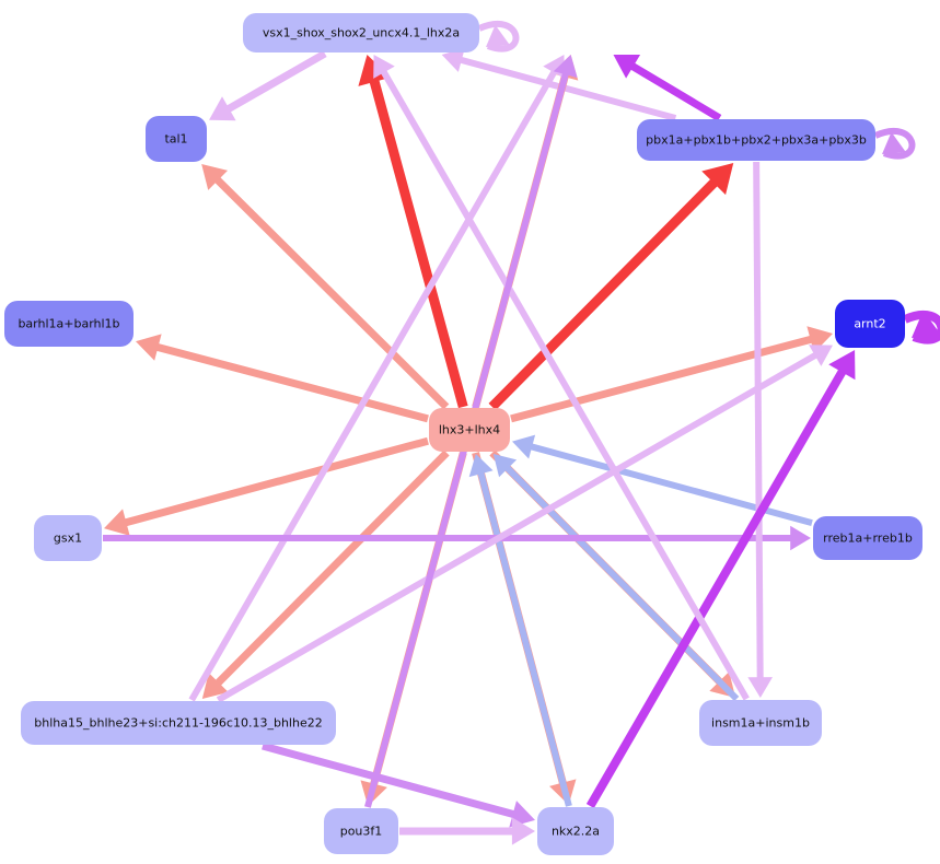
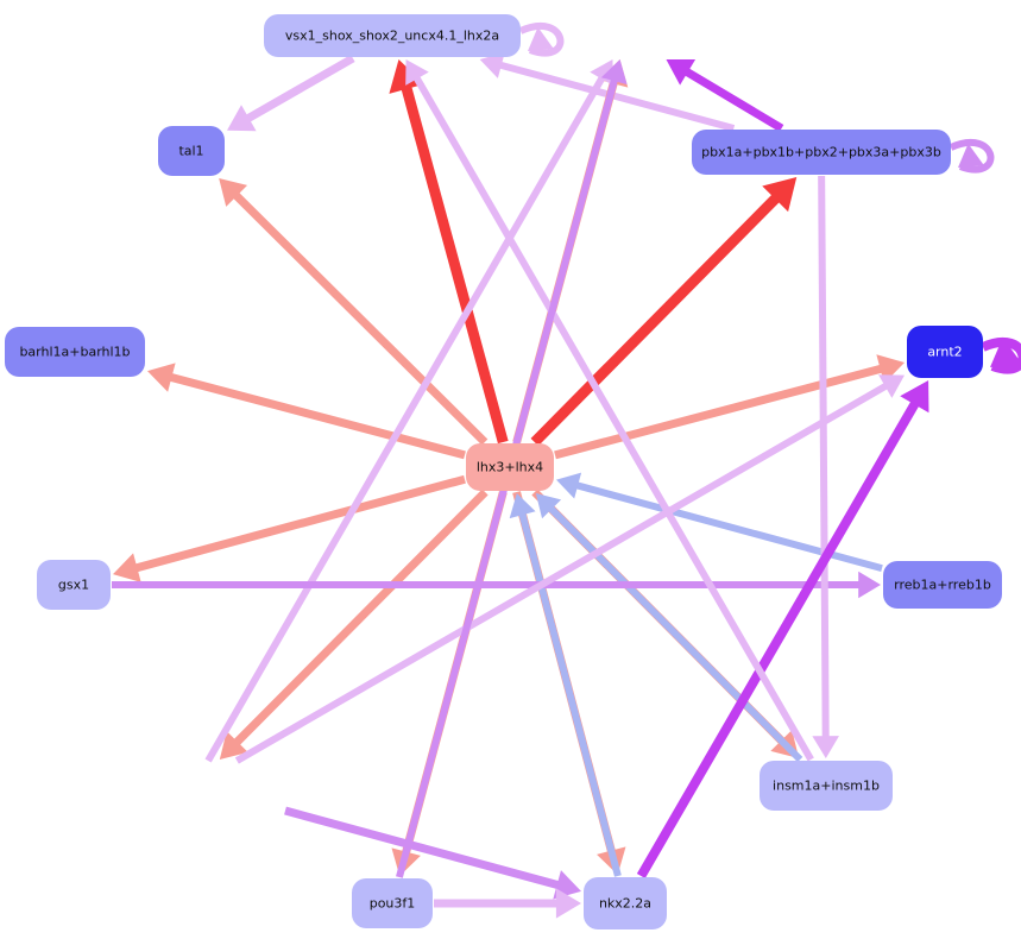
  vsx1_shox_shox2_uncx4.1_lhx2a
  tal1
  pbx1a+pbx1b+pbx2+pbx3a+pbx3b
  barhl1a+barhl1b
  arnt2
  lhx3+lhx4
  gsx1
  rreb1a+rreb1b
- bhlha15_bhlhe23+si:ch211-196c10.13_bhlhe22
  insm1a+insm1b
  pou3f1
  nkx2.2a
